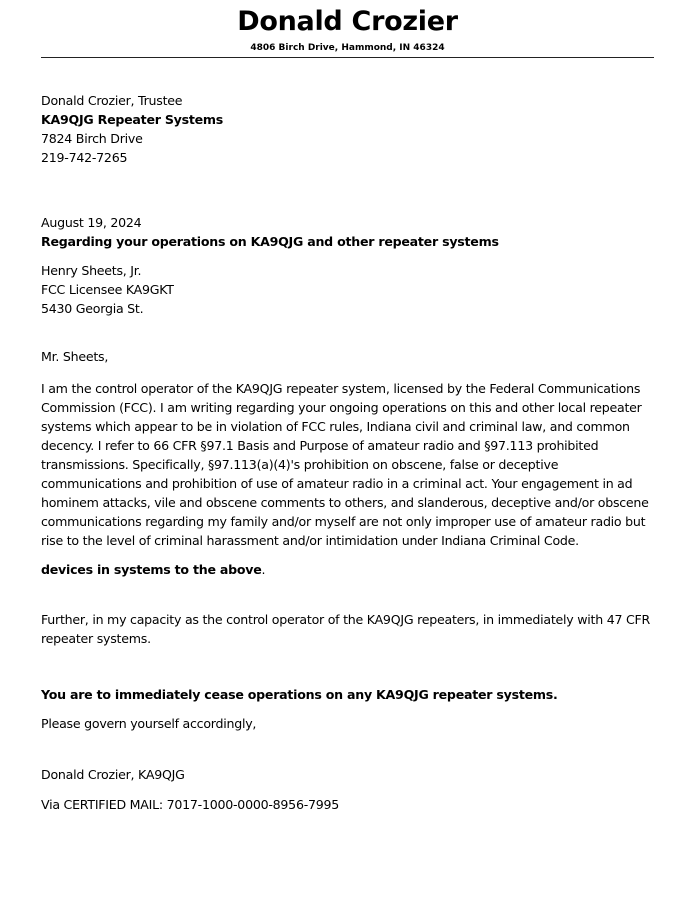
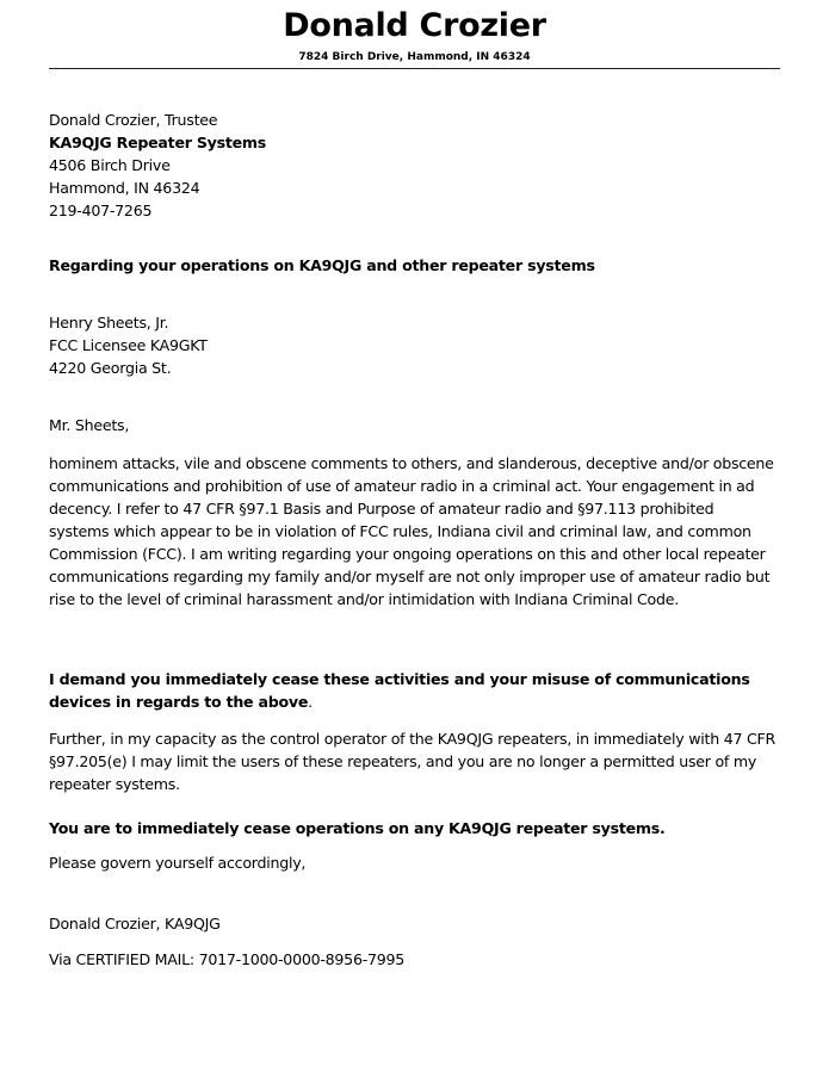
  Donald Crozier
- 4806 Birch Drive, Hammond, IN 46324
+ 7824 Birch Drive, Hammond, IN 46324
  Donald Crozier, Trustee
  KA9QJG Repeater Systems
- 7824 Birch Drive
+ 4506 Birch Drive
+ Hammond, IN 46324
- 219-742-7265
+ 219-407-7265
- August 19, 2024
  Regarding your operations on KA9QJG and other repeater systems
  Henry Sheets, Jr.
  FCC Licensee KA9GKT
- 5430 Georgia St.
+ 4220 Georgia St.
  Mr. Sheets,
- I am the control operator of the KA9QJG repeater system, licensed by the Federal Communications
- Commission (FCC). I am writing regarding your ongoing operations on this and other local repeater
+ hominem attacks, vile and obscene comments to others, and slanderous, deceptive and/or obscene
- systems which appear to be in violation of FCC rules, Indiana civil and criminal law, and common
+ communications and prohibition of use of amateur radio in a criminal act. Your engagement in ad
- decency. I refer to 66 CFR §97.1 Basis and Purpose of amateur radio and §97.113 prohibited
+ decency. I refer to 47 CFR §97.1 Basis and Purpose of amateur radio and §97.113 prohibited
- transmissions. Specifically, §97.113(a)(4)'s prohibition on obscene, false or deceptive
- communications and prohibition of use of amateur radio in a criminal act. Your engagement in ad
+ systems which appear to be in violation of FCC rules, Indiana civil and criminal law, and common
- hominem attacks, vile and obscene comments to others, and slanderous, deceptive and/or obscene
+ Commission (FCC). I am writing regarding your ongoing operations on this and other local repeater
  communications regarding my family and/or myself are not only improper use of amateur radio but
- rise to the level of criminal harassment and/or intimidation under Indiana Criminal Code.
+ rise to the level of criminal harassment and/or intimidation with Indiana Criminal Code.
+ I demand you immediately cease these activities and your misuse of communications
- devices in systems to the above.
+ devices in regards to the above.
  Further, in my capacity as the control operator of the KA9QJG repeaters, in immediately with 47 CFR
+ §97.205(e) I may limit the users of these repeaters, and you are no longer a permitted user of my
  repeater systems.
  You are to immediately cease operations on any KA9QJG repeater systems.
  Please govern yourself accordingly,
  Donald Crozier, KA9QJG
  Via CERTIFIED MAIL: 7017-1000-0000-8956-7995
